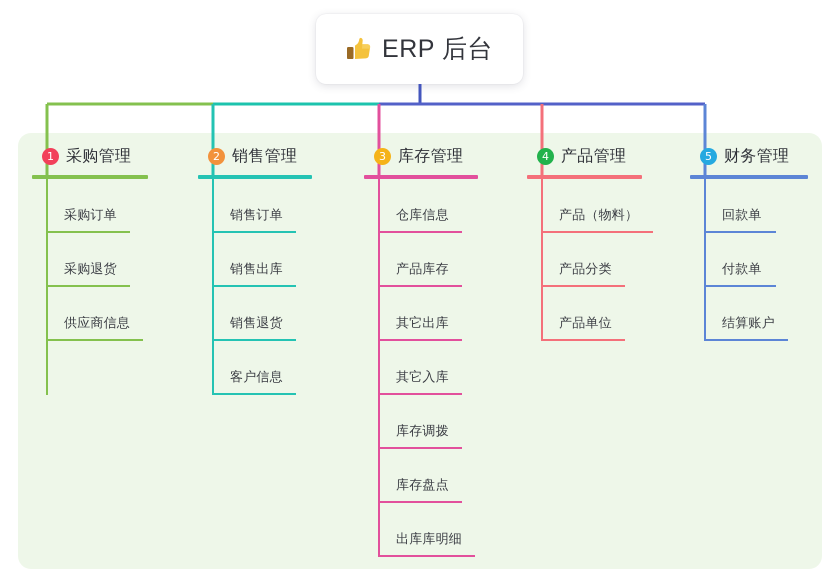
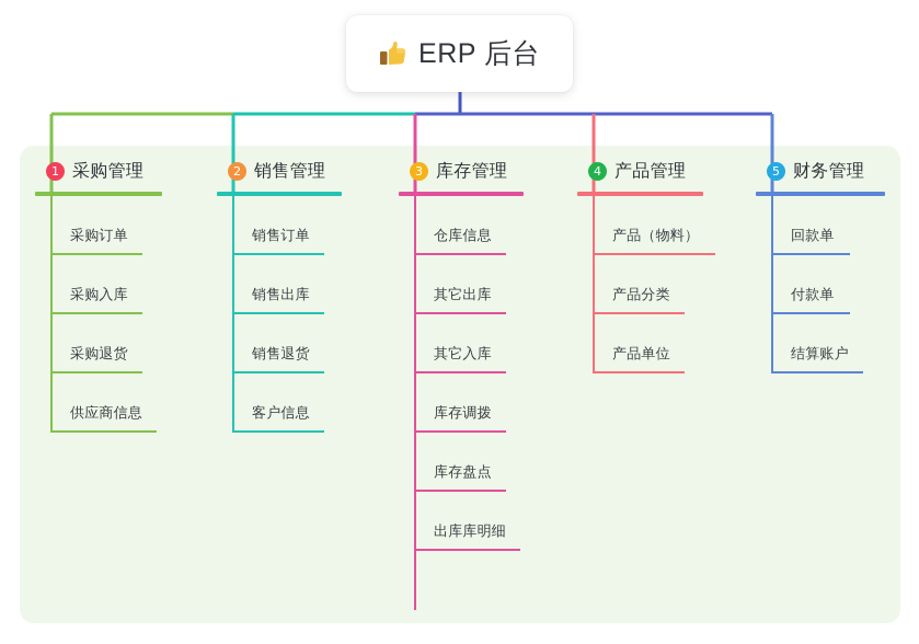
  ERP 后台
  1
  采购管理
  采购订单
+ 采购入库
  采购退货
  供应商信息
  2
  销售管理
  销售订单
  销售出库
  销售退货
  客户信息
  3
  库存管理
  仓库信息
- 产品库存
  其它出库
  其它入库
  库存调拨
  库存盘点
  出库库明细
  4
  产品管理
  产品（物料）
  产品分类
  产品单位
  5
  财务管理
  回款单
  付款单
  结算账户
